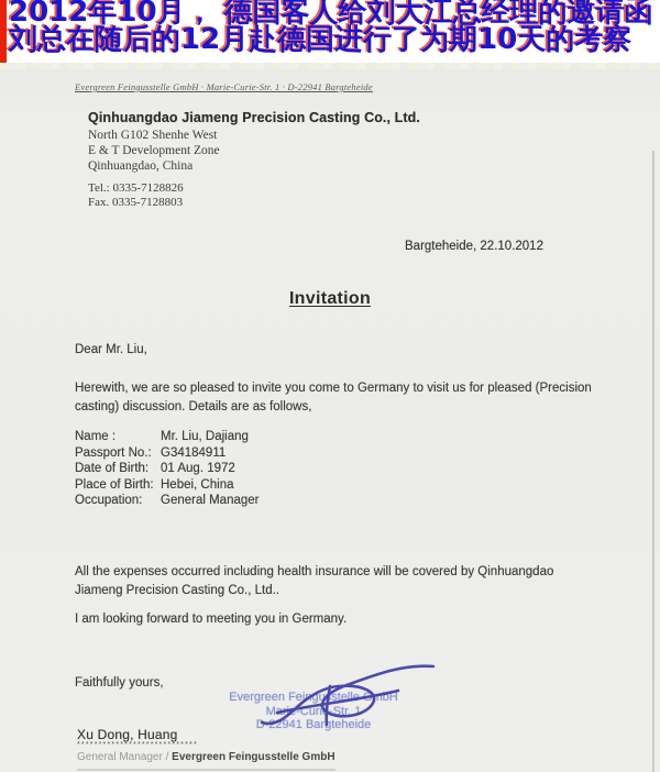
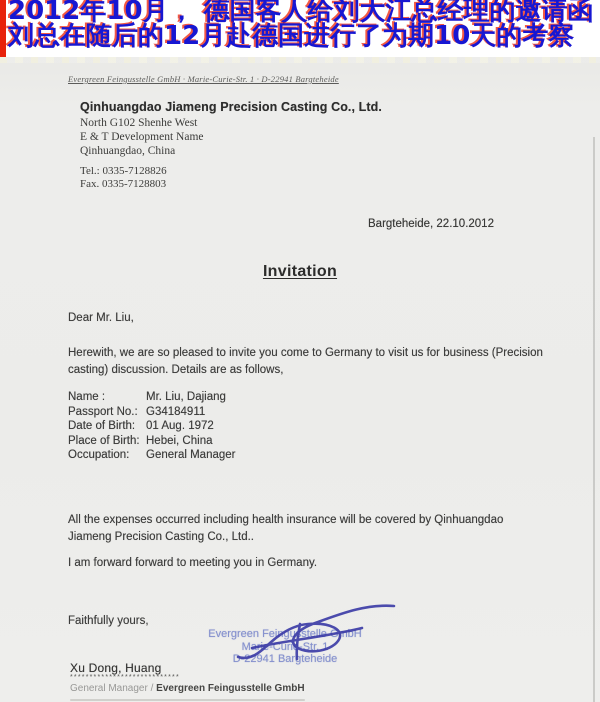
  2012年10月， 德国客人给刘大江总经理的邀请函
  刘总在随后的12月赴德国进行了为期10天的考察
  Evergreen Feingusstelle GmbH · Marie-Curie-Str. 1 · D-22941 Bargteheide
  Qinhuangdao Jiameng Precision Casting Co., Ltd.
  North G102 Shenhe West
- E & T Development Zone
+ E & T Development Name
  Qinhuangdao, China
  Tel.: 0335-7128826
  Fax. 0335-7128803
  Bargteheide, 22.10.2012
  Invitation
  Dear Mr. Liu,
- Herewith, we are so pleased to invite you come to Germany to visit us for pleased (Precision casting) discussion. Details are as follows,
+ Herewith, we are so pleased to invite you come to Germany to visit us for business (Precision casting) discussion. Details are as follows,
  Name :
  Mr. Liu, Dajiang
  Passport No.:
  G34184911
  Date of Birth:
  01 Aug. 1972
  Place of Birth:
  Hebei, China
  Occupation:
  General Manager
  All the expenses occurred including health insurance will be covered by Qinhuangdao Jiameng Precision Casting Co., Ltd..
- I am looking forward to meeting you in Germany.
+ I am forward forward to meeting you in Germany.
  Faithfully yours,
  Evergreen FeigustellembH
  M-Curi-Str. 1
  D22941 Barteheide
  Xu Dong, Huang
  General Manager / Evergreen Feingusstelle GmbH
